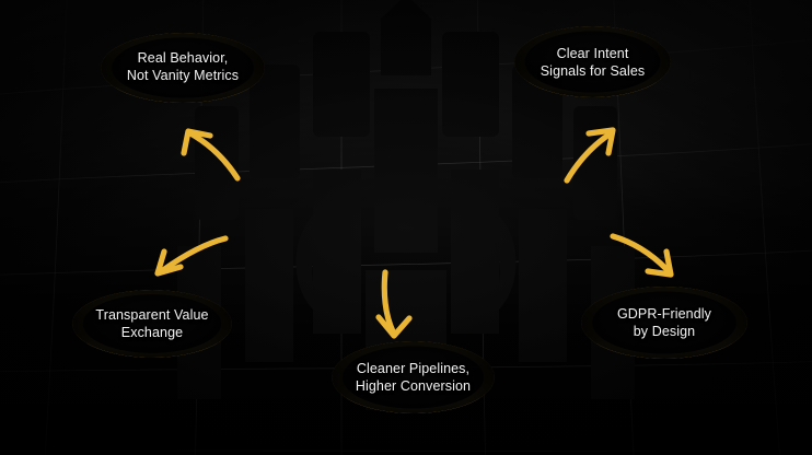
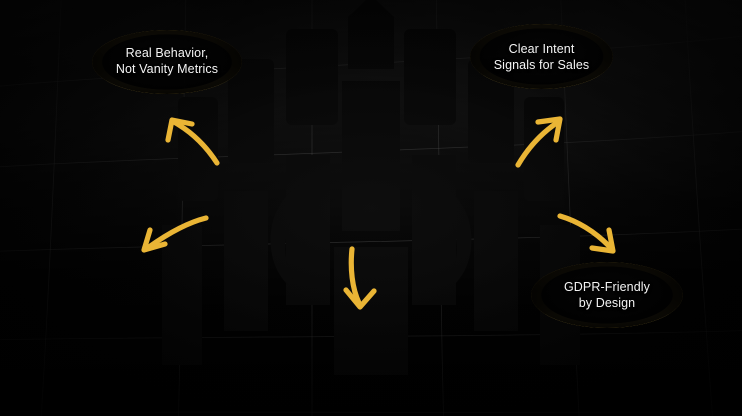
  Real Behavior,
  Not Vanity Metrics
  Clear Intent
  Signals for Sales
- Transparent Value
- Exchange
- Cleaner Pipelines,
- Higher Conversion
  GDPR-Friendly
  by Design
